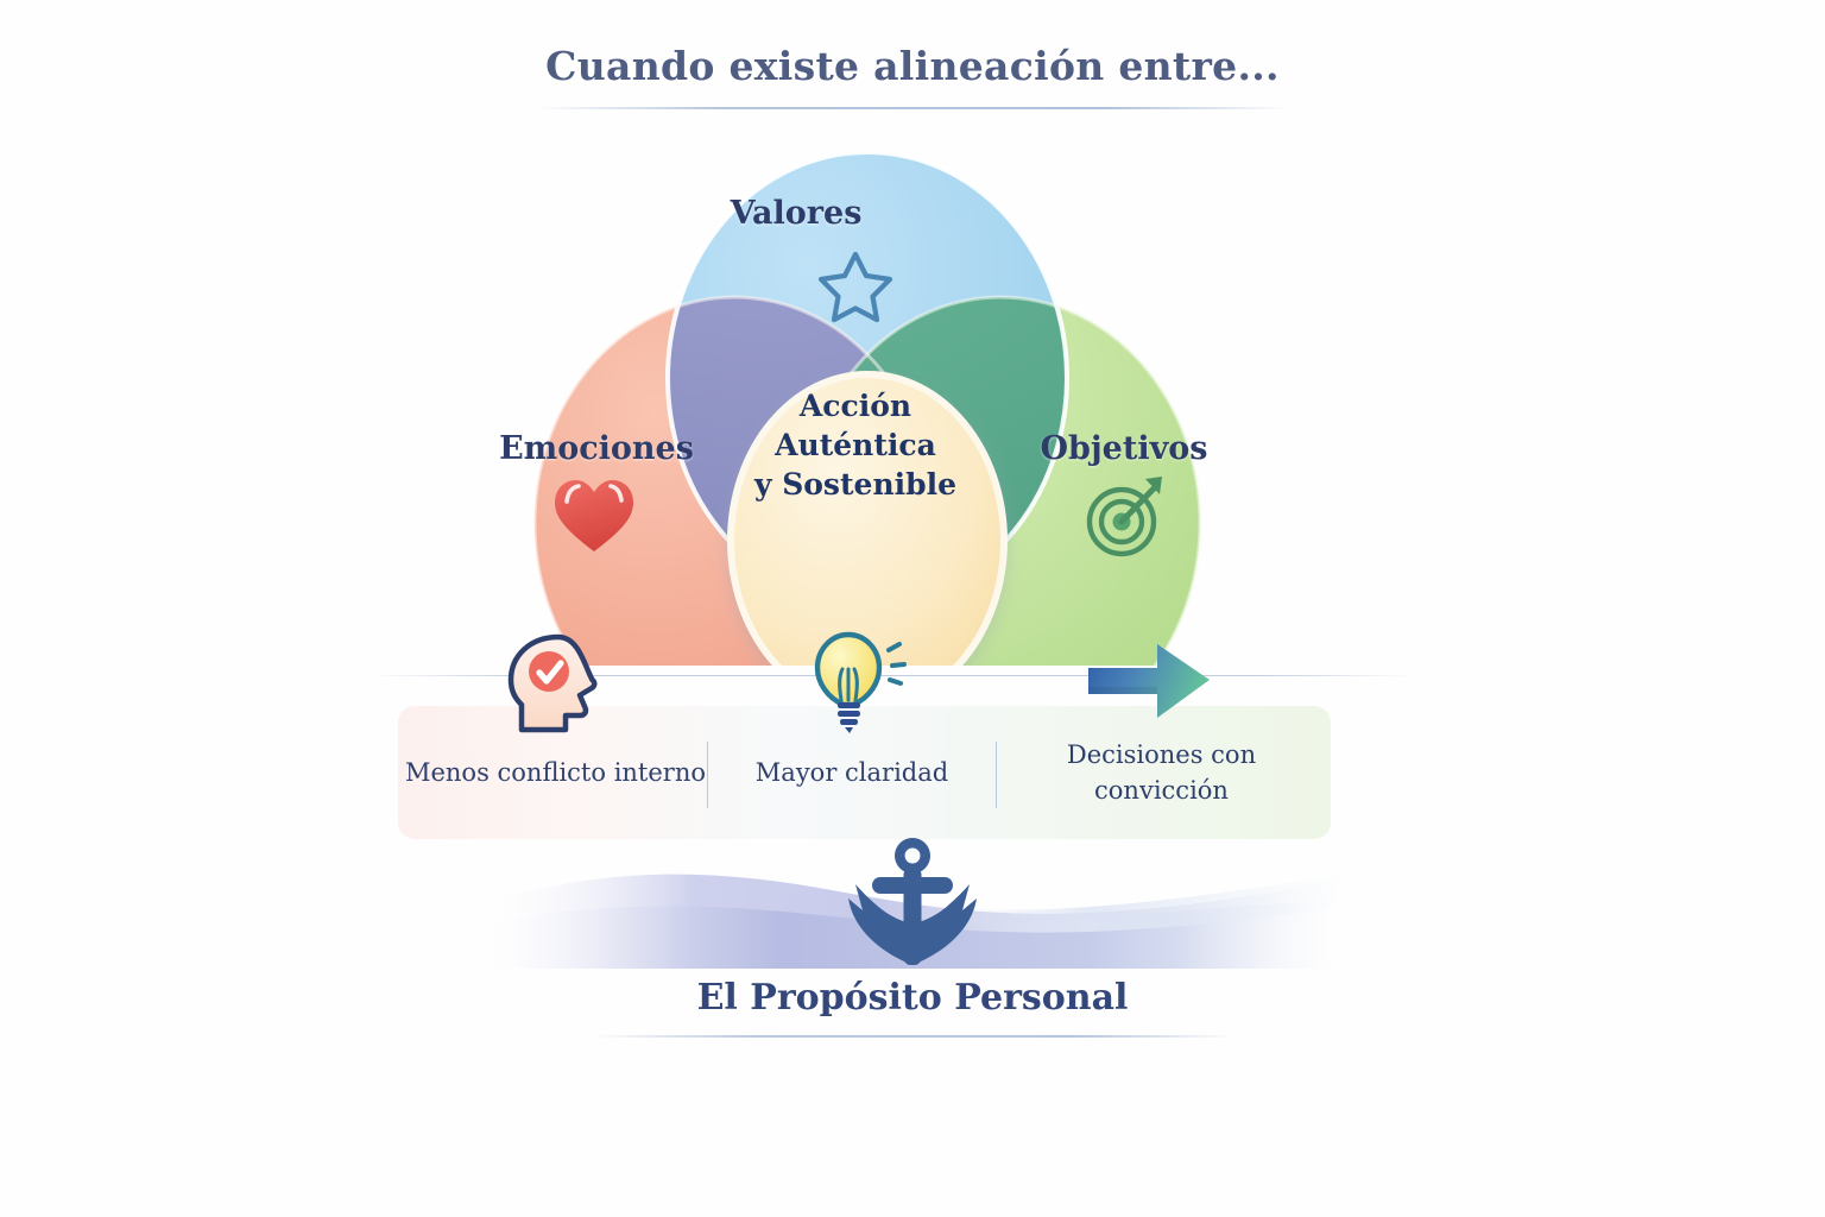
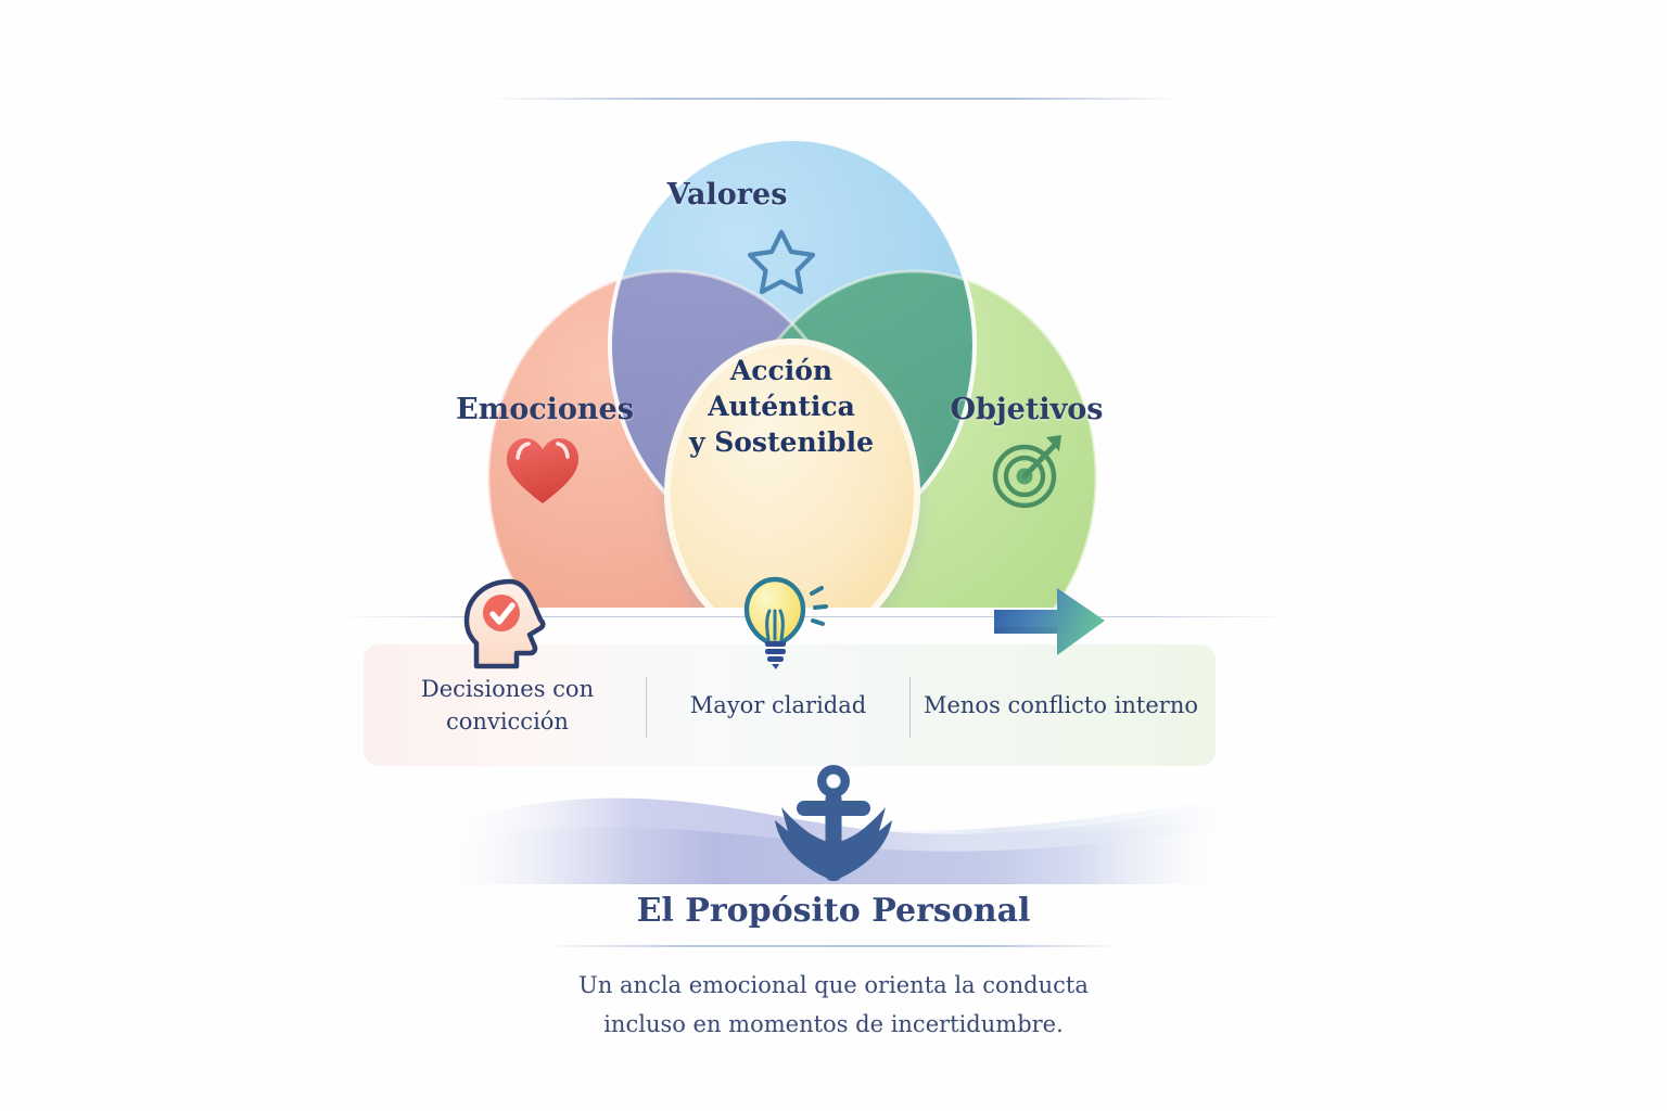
- Cuando existe alineación entre...
  Valores
  Emociones
  Objetivos
  Acción
  Auténtica
  y Sostenible
- Menos conflicto interno
+ Decisiones con convicción
  Mayor claridad
- Decisiones con convicción
+ Menos conflicto interno
  El Propósito Personal
+ Un ancla emocional que orienta la conducta
+ incluso en momentos de incertidumbre.
